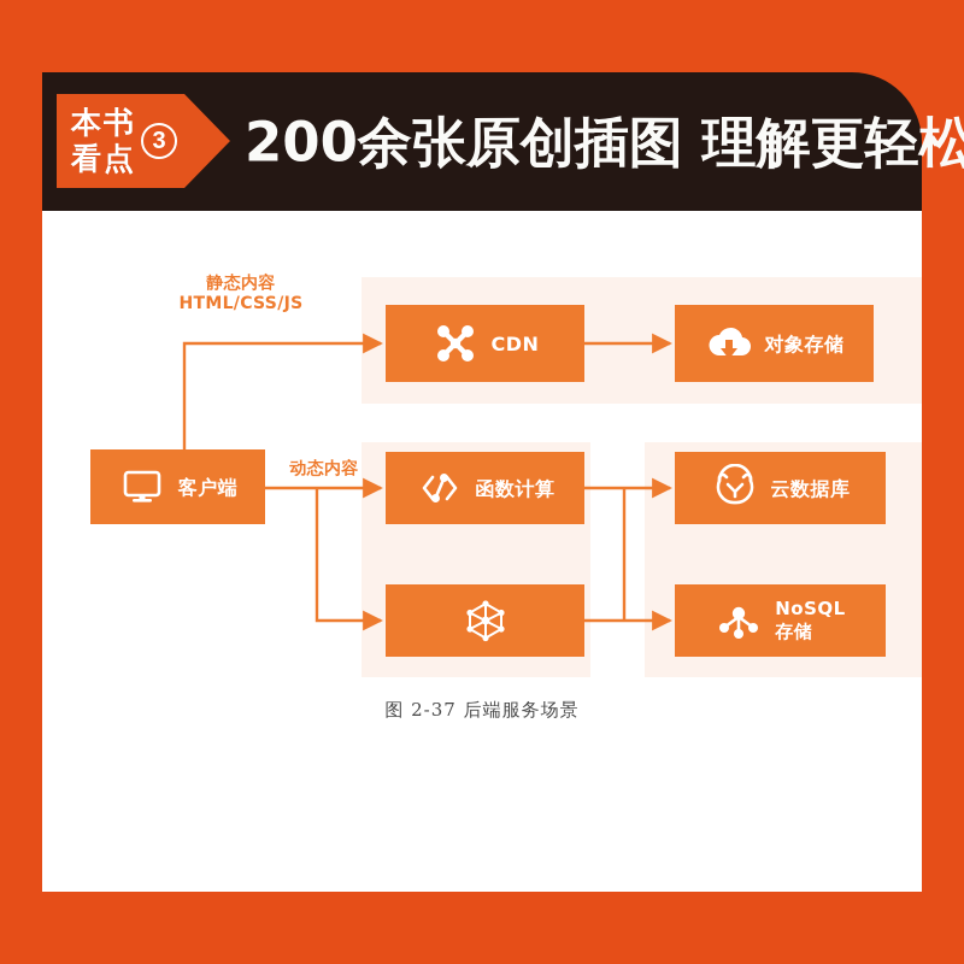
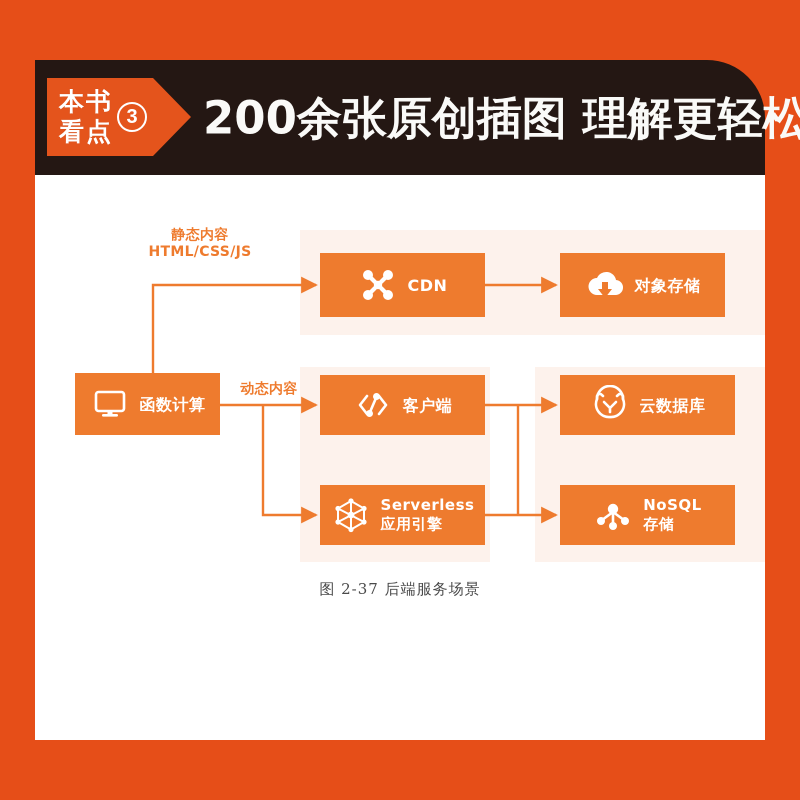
  本书
  看点
  3
  200余张原创插图 理解更轻松
- 客户端
+ 函数计算
  CDN
  对象存储
- 函数计算
+ 客户端
+ Serverless
+ 应用引擎
  云数据库
  NoSQL
  存储
  静态内容
  HTML/CSS/JS
  动态内容
  图 2-37 后端服务场景
